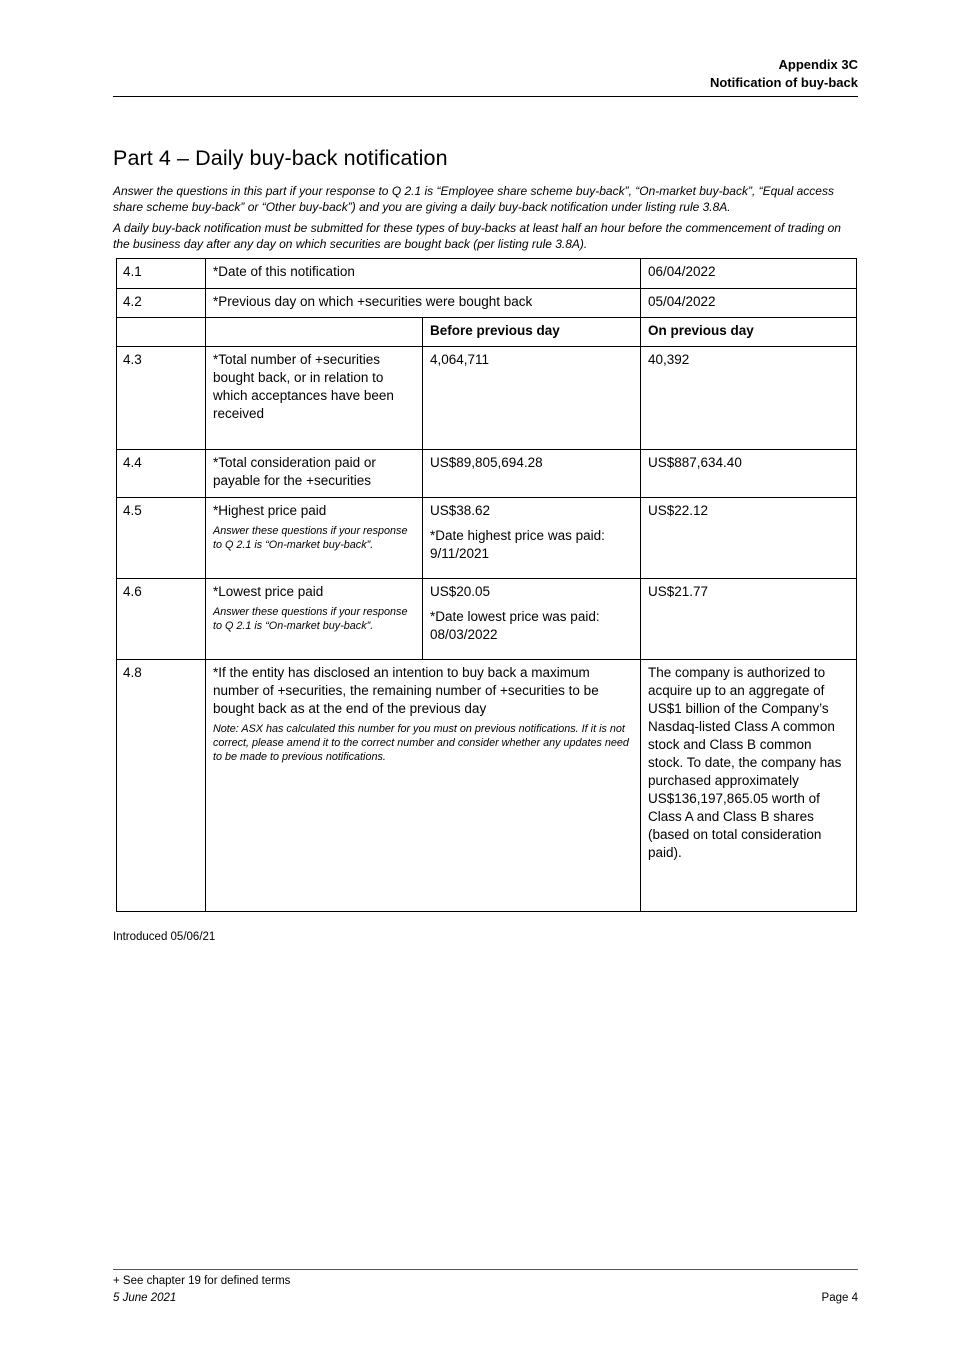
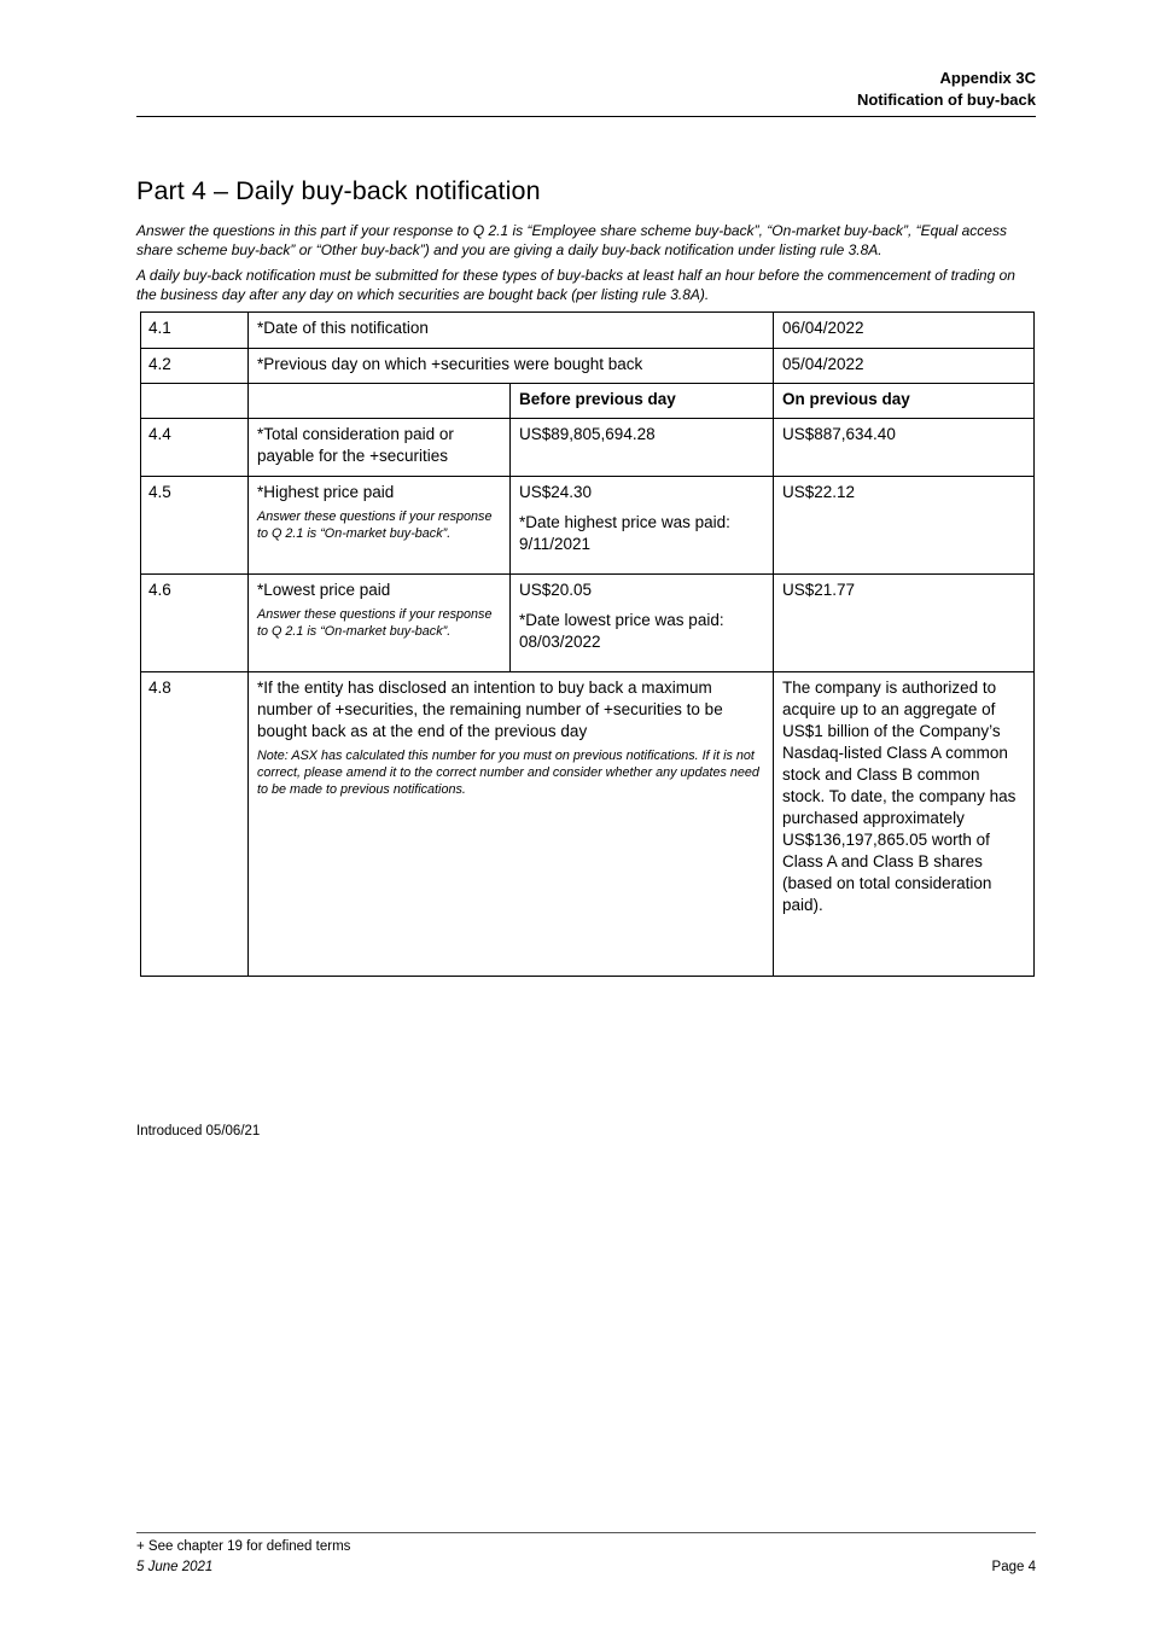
  Appendix 3C
  Notification of buy-back
  Part 4 – Daily buy-back notification
  Answer the questions in this part if your response to Q 2.1 is “Employee share scheme buy-back”, “On-market buy-back”, “Equal access share scheme buy-back” or “Other buy-back”) and you are giving a daily buy-back notification under listing rule 3.8A.
  A daily buy-back notification must be submitted for these types of buy-backs at least half an hour before the commencement of trading on the business day after any day on which securities are bought back (per listing rule 3.8A).
  4.1	*Date of this notification	06/04/2022
  4.2	*Previous day on which +securities were bought back	05/04/2022
  		Before previous day	On previous day
- 4.3	*Total number of +securities bought back, or in relation to which acceptances have been received	4,064,711	40,392
  4.4	*Total consideration paid or payable for the +securities	US$89,805,694.28	US$887,634.40
- 4.5	*Highest price paid Answer these questions if your response to Q 2.1 is “On-market buy-back”.	US$38.62 *Date highest price was paid: 9/11/2021	US$22.12
+ 4.5	*Highest price paid Answer these questions if your response to Q 2.1 is “On-market buy-back”.	US$24.30 *Date highest price was paid: 9/11/2021	US$22.12
  4.6	*Lowest price paid Answer these questions if your response to Q 2.1 is “On-market buy-back”.	US$20.05 *Date lowest price was paid: 08/03/2022	US$21.77
  4.8	*If the entity has disclosed an intention to buy back a maximum number of +securities, the remaining number of +securities to be bought back as at the end of the previous day Note: ASX has calculated this number for you must on previous notifications. If it is not correct, please amend it to the correct number and consider whether any updates need to be made to previous notifications.	The company is authorized to acquire up to an aggregate of US$1 billion of the Company’s Nasdaq-listed Class A common stock and Class B common stock. To date, the company has purchased approximately US$136,197,865.05 worth of Class A and Class B shares (based on total consideration paid).
  Introduced 05/06/21
  + See chapter 19 for defined terms
  5 June 2021
  Page 4
